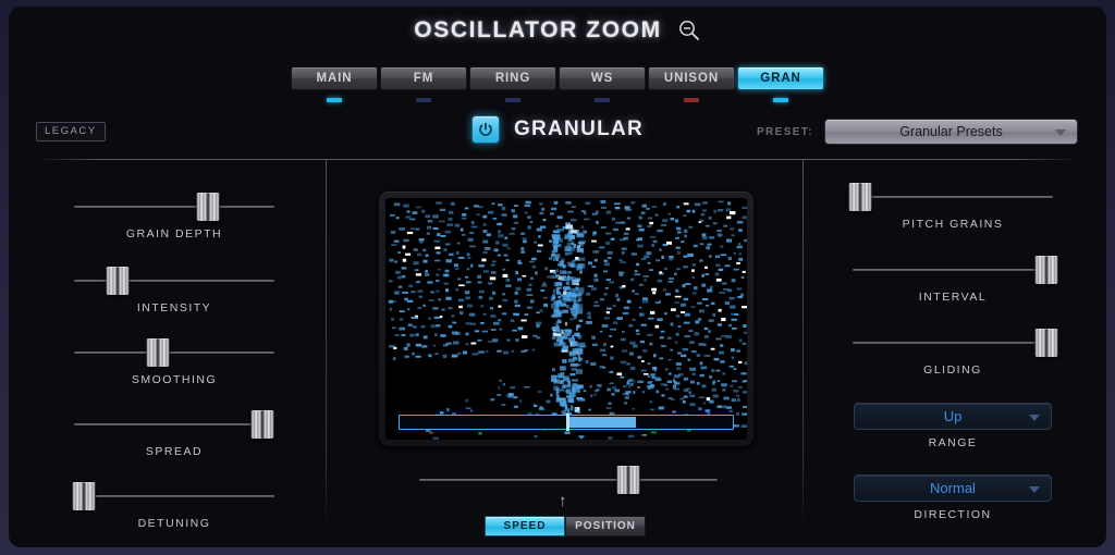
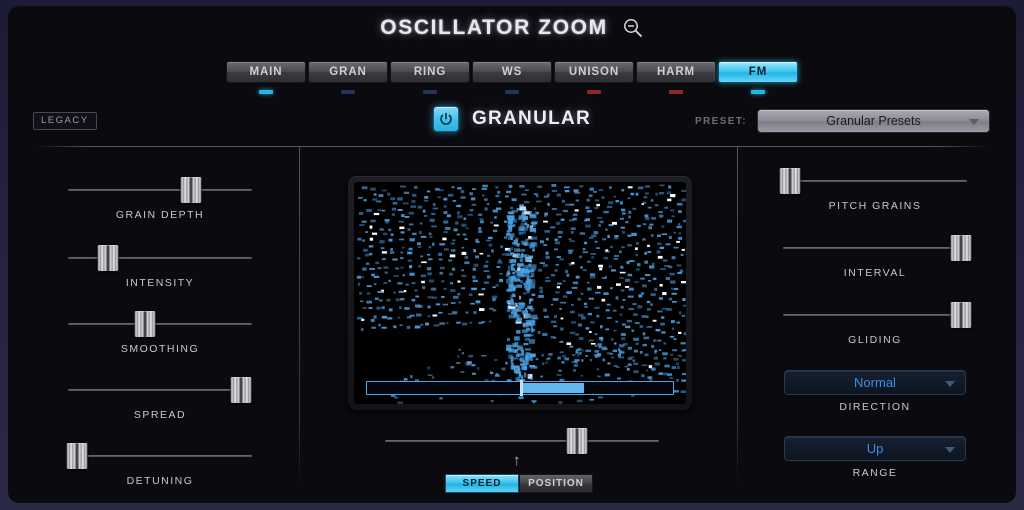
  OSCILLATOR ZOOM
  MAIN
- FM
+ GRAN
  RING
  WS
  UNISON
+ HARM
- GRAN
+ FM
  LEGACY
  GRANULAR
  PRESET:
  Granular Presets
  GRAIN DEPTH
  INTENSITY
  SMOOTHING
  SPREAD
  DETUNING
  PITCH GRAINS
  INTERVAL
  GLIDING
- Up
+ Normal
- RANGE
+ DIRECTION
- Normal
+ Up
- DIRECTION
+ RANGE
  ↑
  SPEED
  POSITION
